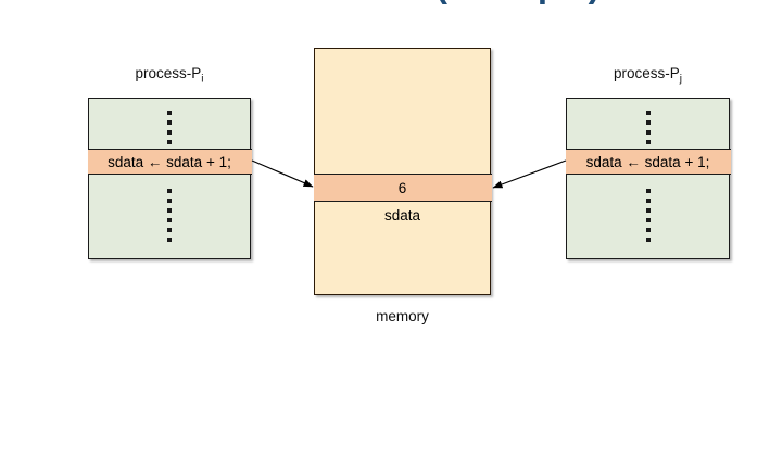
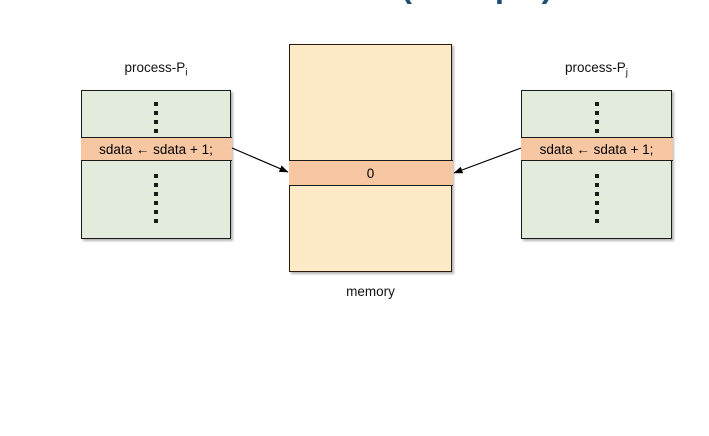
  process-Pi
  sdata ← sdata + 1;
  process-Pj
  sdata ← sdata + 1;
- 6
+ 0
- sdata
  memory
